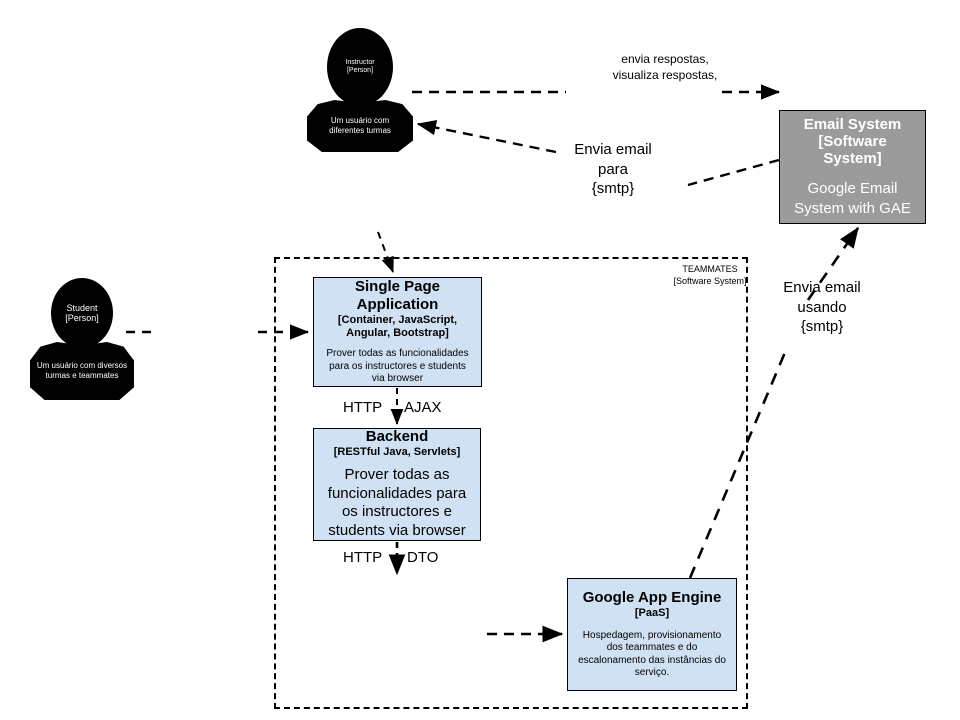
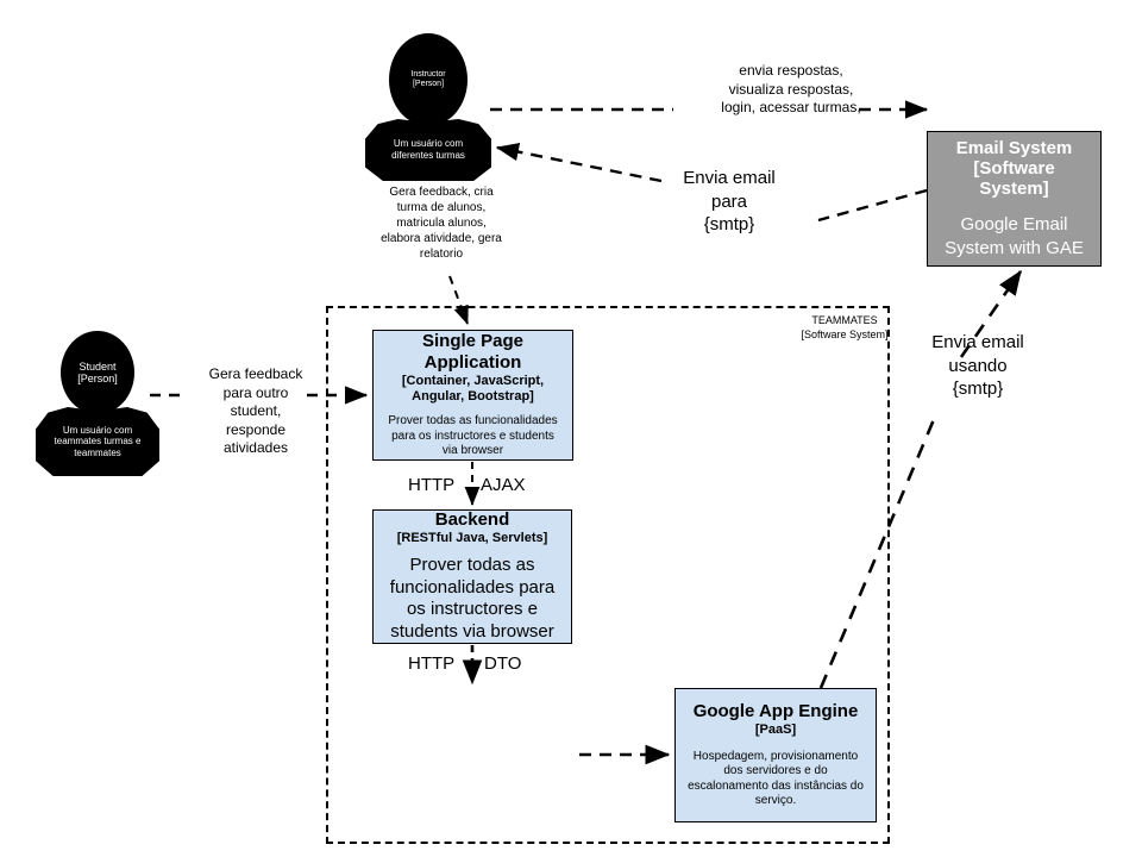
  TEAMMATES
  [Software System]
  Um usuário com diferentes turmas
  Student
  [Person]
- Um usuário com diversos turmas e teammates
+ Um usuário com teammates turmas e teammates
  Single Page Application
  [Container, JavaScript, Angular, Bootstrap]
  Prover todas as funcionalidades para os instructores e students via browser
  Backend
  [RESTful Java, Servlets]
  Prover todas as funcionalidades para os instructores e students via browser
  Google App Engine
  [PaaS]
- Hospedagem, provisionamento dos teammates e do escalonamento das instâncias do serviço.
+ Hospedagem, provisionamento dos servidores e do escalonamento das instâncias do serviço.
  Email System
  [Software System]
  Google Email System with GAE
  envia respostas,
  visualiza respostas,
+ login, acessar turmas,
  Envia email
  para
  {smtp}
+ Gera feedback, cria
+ turma de alunos,
+ matricula alunos,
+ elabora atividade, gera
+ relatorio
+ Gera feedback
+ para outro
+ student,
+ responde
+ atividades
  Envia email
  usando
  {smtp}
  HTTP
  AJAX
  HTTP
  DTO
